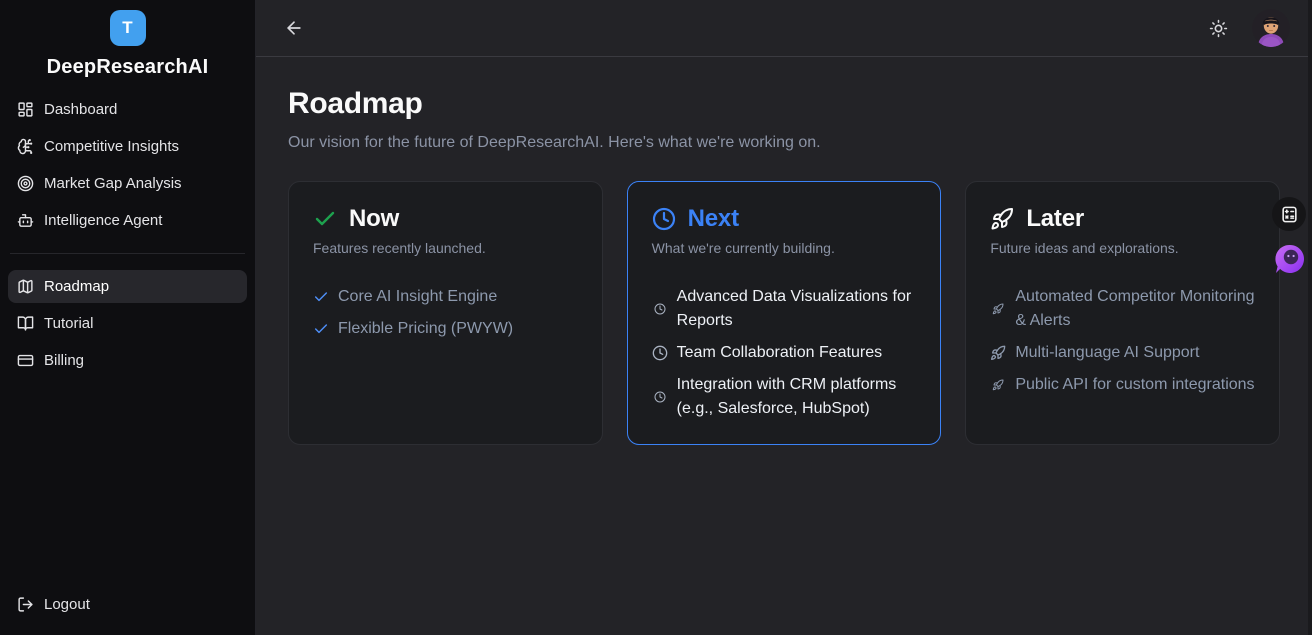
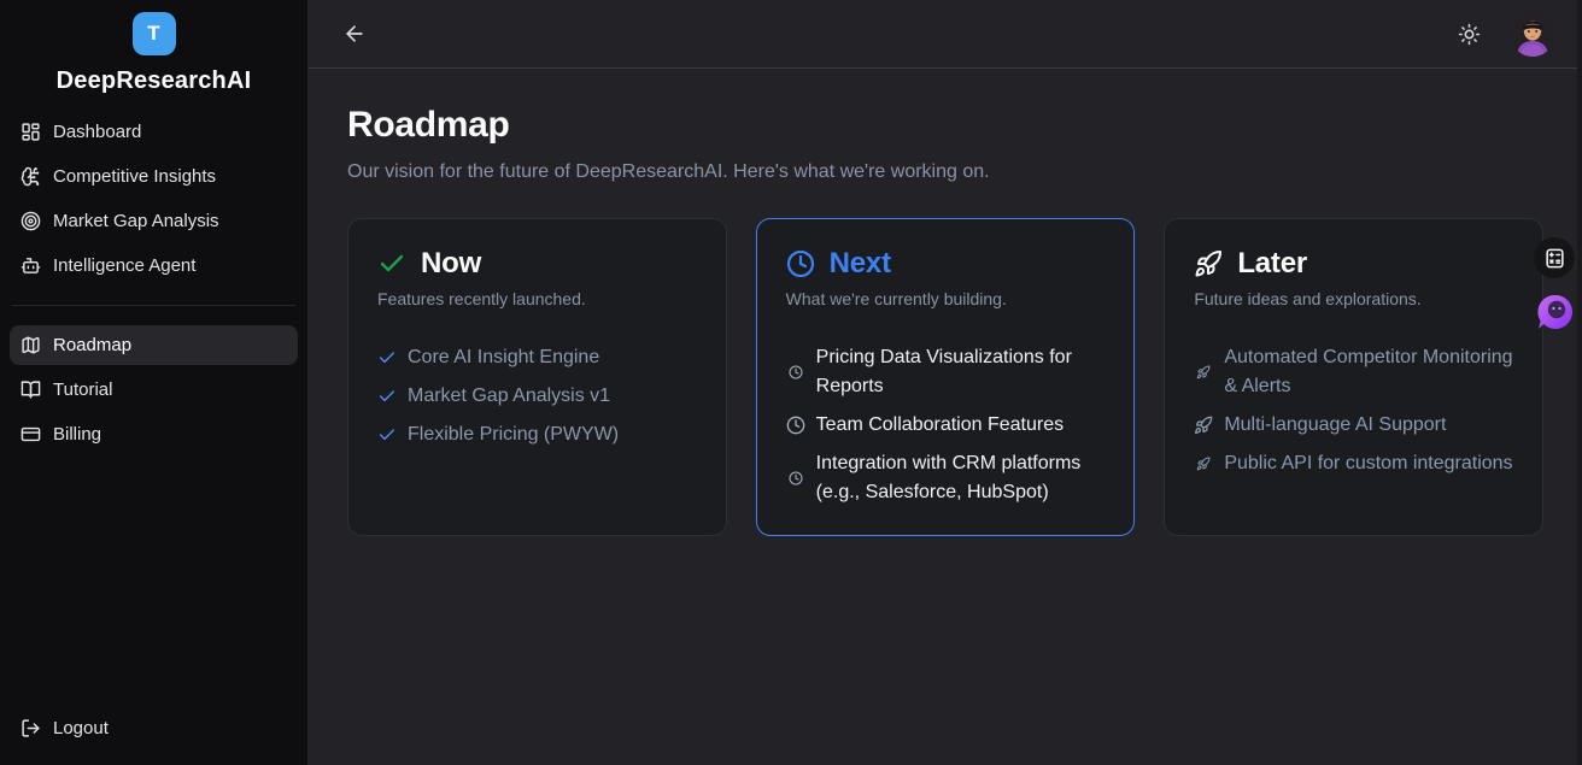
  T
  DeepResearchAI
  Dashboard
  Competitive Insights
  Market Gap Analysis
  Intelligence Agent
  Roadmap
  Tutorial
  Billing
  Logout
  Roadmap
  Our vision for the future of DeepResearchAI. Here's what we're working on.
  Now
  Features recently launched.
  Core AI Insight Engine
+ Market Gap Analysis v1
  Flexible Pricing (PWYW)
  Next
  What we're currently building.
- Advanced Data Visualizations for Reports
+ Pricing Data Visualizations for Reports
  Team Collaboration Features
  Integration with CRM platforms (e.g., Salesforce, HubSpot)
  Later
  Future ideas and explorations.
  Automated Competitor Monitoring & Alerts
  Multi-language AI Support
  Public API for custom integrations
